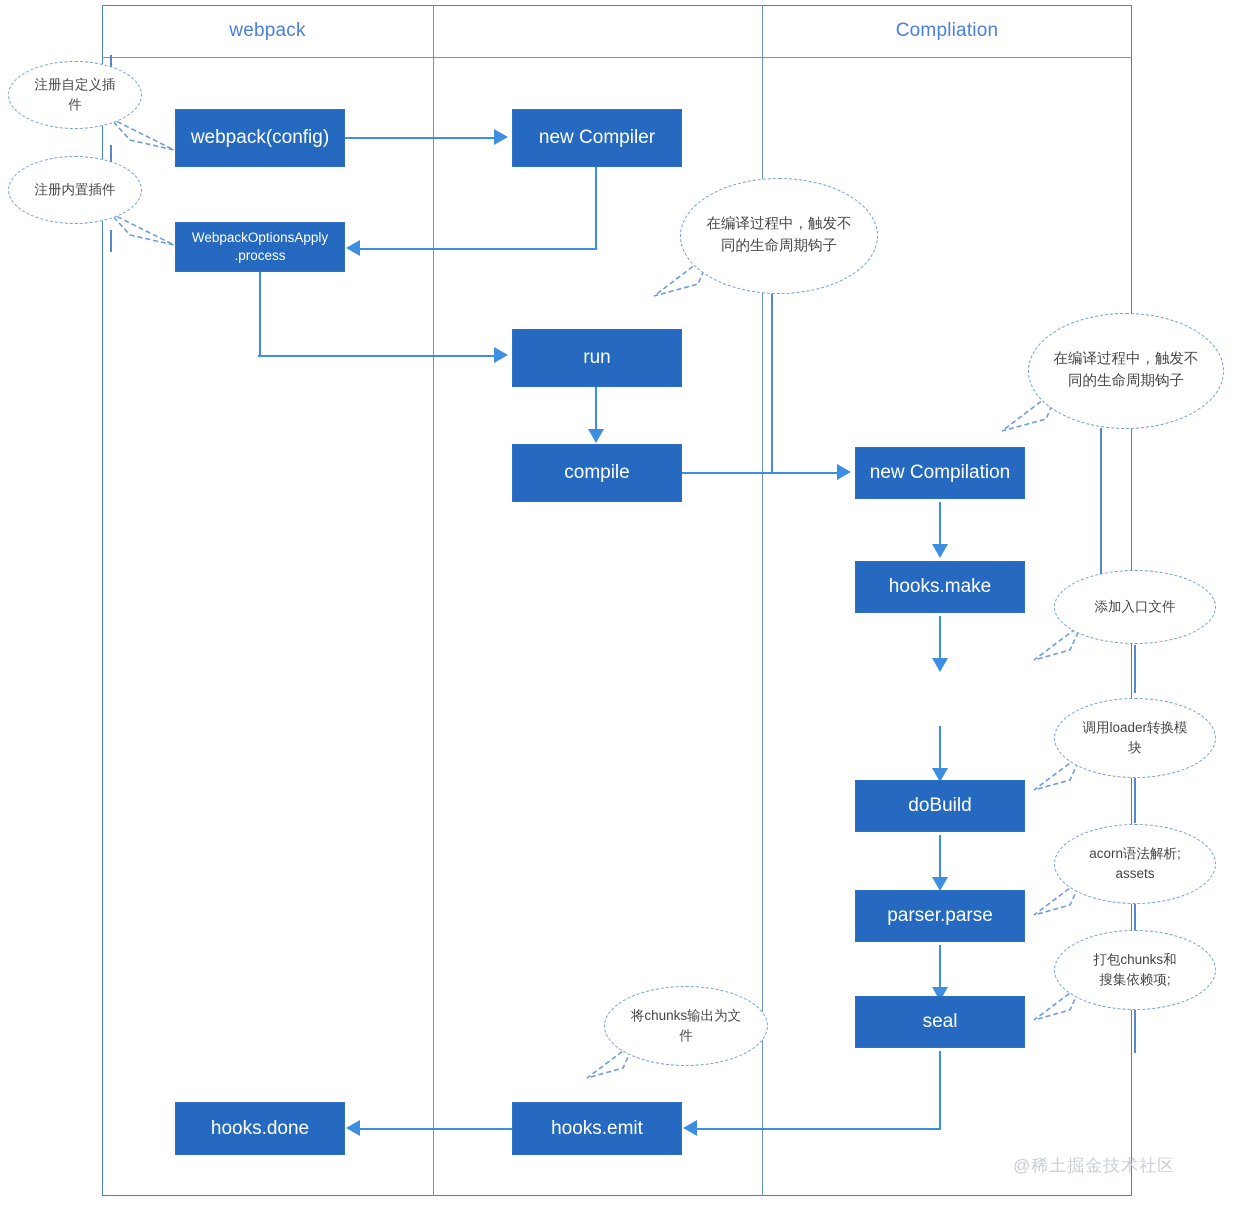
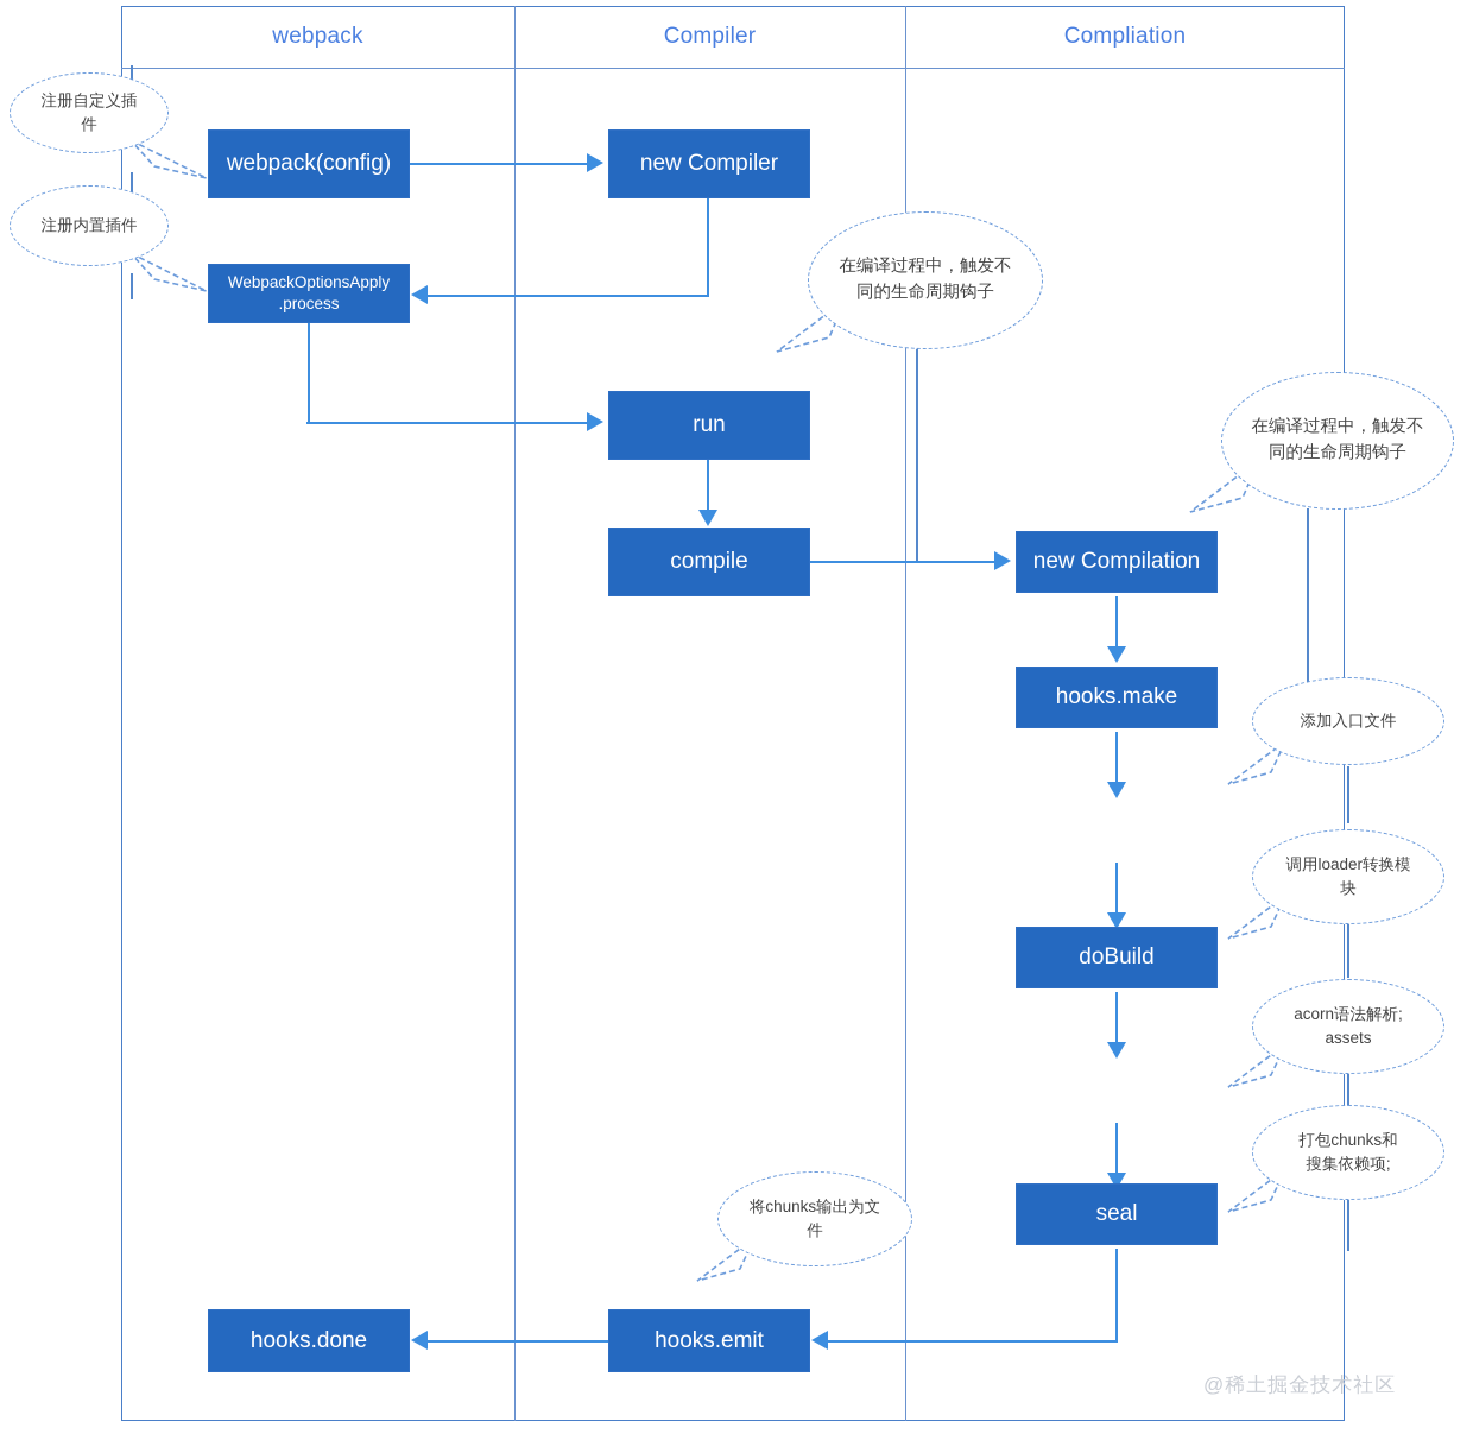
  webpack
+ Compiler
  Compliation
  注册自定义插件
  注册内置插件
  在编译过程中，触发不
  同的生命周期钩子
  在编译过程中，触发不
  同的生命周期钩子
  添加入口文件
  调用loader转换模
  块
  acorn语法解析;
  assets
  打包chunks和
  搜集依赖项;
  将chunks输出为文
  件
  webpack(config)
  WebpackOptionsApply
  .process
  hooks.done
  new Compiler
  run
  compile
  hooks.emit
  new Compilation
  hooks.make
  doBuild
- parser.parse
  seal
  @稀土掘金技术社区
